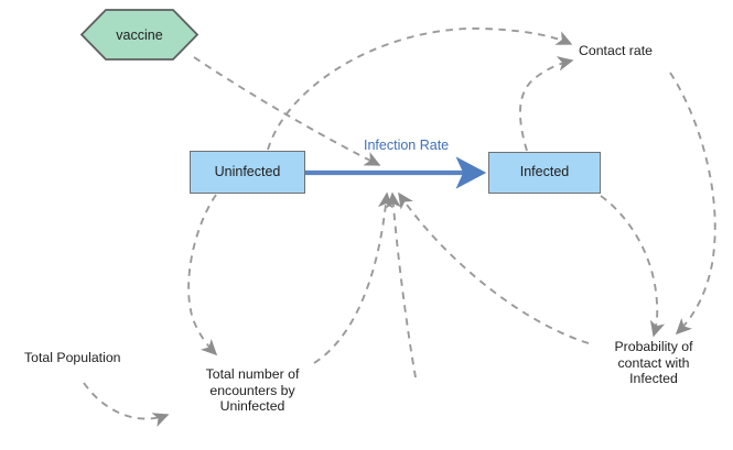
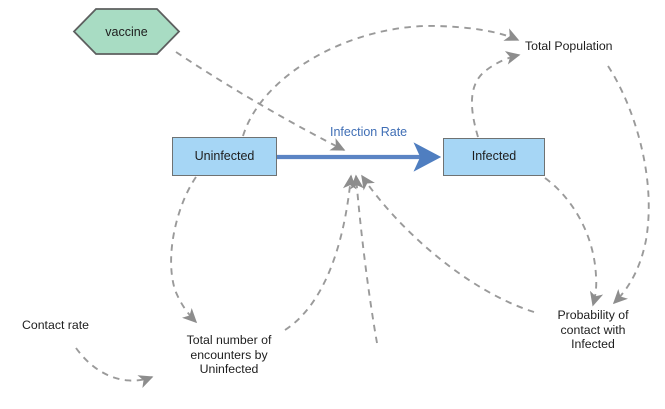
  vaccine
  Uninfected
  Infected
  Infection Rate
- Contact rate
+ Total Population
  Probability of
  contact with
  Infected
  Total number of
  encounters by
  Uninfected
- Total Population
+ Contact rate
